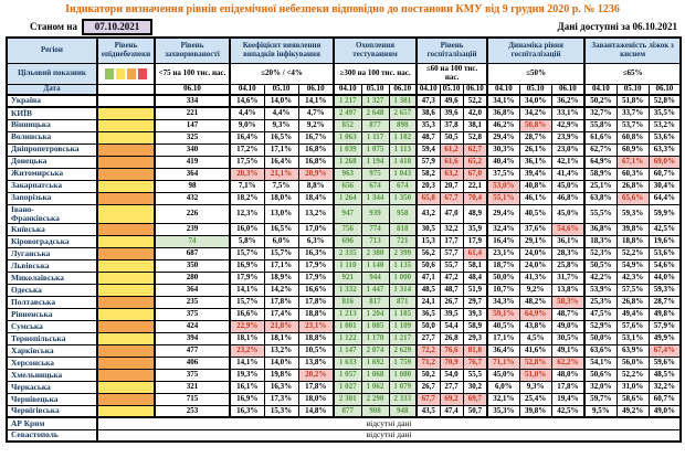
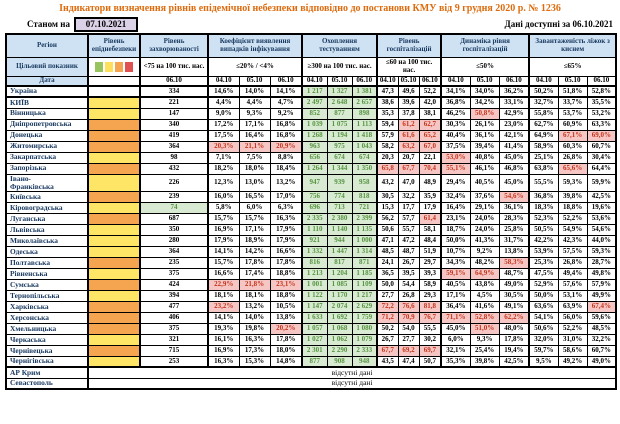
  Індикатори визначення рівнів епідемічної небезпеки відповідно до постанови КМУ від 9 грудня 2020 р. № 1236
  Станом на
  07.10.2021
  Дані доступні за 06.10.2021
  Регіон	Рівень епіднебезпеки	Рівень захворюваності	Коефіцієнт виявлення випадків інфікування	Охоплення тестуванням	Рівень госпіталізацій	Динаміка рівня госпіталізацій	Завантаженість ліжок з киснем
  Цільовий показник		<75 на 100 тис. нас.	≤20% / <4%	≥300 на 100 тис. нас.	≤60 на 100 тис. нас.	≤50%	≤65%
  Дата		06.10	04.10	05.10	06.10	04.10	05.10	06.10	04.10	05.10	06.10	04.10	05.10	06.10	04.10	05.10	06.10
  Україна		334	14,6%	14,0%	14,1%	1 217	1 327	1 381	47,3	49,6	52,2	34,1%	34,0%	36,2%	50,2%	51,8%	52,8%
  КИЇВ		221	4,4%	4,4%	4,7%	2 497	2 648	2 657	38,6	39,6	42,0	36,8%	34,2%	33,1%	32,7%	33,7%	35,5%
  Вінницька		147	9,0%	9,3%	9,2%	852	877	898	35,3	37,8	38,1	46,2%	50,8%	42,9%	55,8%	53,7%	53,2%
- Волинська		325	16,4%	16,5%	16,7%	1 063	1 117	1 182	48,7	50,5	52,8	29,4%	28,7%	23,9%	61,6%	60,8%	53,6%
  Дніпропетровська		340	17,2%	17,1%	16,8%	1 039	1 075	1 113	59,4	61,2	62,7	30,3%	26,1%	23,0%	62,7%	60,9%	63,3%
  Донецька		419	17,5%	16,4%	16,8%	1 268	1 194	1 418	57,9	61,6	65,2	40,4%	36,1%	42,1%	64,9%	67,1%	69,0%
  Житомирська		364	20,3%	21,1%	20,9%	963	975	1 043	58,2	63,2	67,0	37,5%	39,4%	41,4%	58,9%	60,3%	60,7%
  Закарпатська		98	7,1%	7,5%	8,8%	656	674	674	20,3	20,7	22,1	53,0%	40,8%	45,0%	25,1%	26,8%	30,4%
  Запорізька		432	18,2%	18,0%	18,4%	1 264	1 344	1 350	65,8	67,7	70,4	55,1%	46,1%	46,8%	63,8%	65,6%	64,4%
  Івано- Франківська		226	12,3%	13,0%	13,2%	947	939	958	43,2	47,0	48,9	29,4%	40,5%	45,0%	55,5%	59,3%	59,9%
  Київська		239	16,0%	16,5%	17,0%	756	774	818	30,5	32,2	35,9	32,4%	37,6%	54,6%	36,8%	39,8%	42,5%
  Кіровоградська		74	5,8%	6,0%	6,3%	696	713	721	15,3	17,7	17,9	16,4%	29,1%	36,1%	18,3%	18,8%	19,6%
  Луганська		687	15,7%	15,7%	16,3%	2 335	2 380	2 399	56,2	57,7	61,4	23,1%	24,0%	28,3%	52,3%	52,2%	53,6%
  Львівська		350	16,9%	17,1%	17,9%	1 110	1 140	1 135	50,6	55,7	58,1	18,7%	24,0%	25,8%	50,5%	54,9%	54,6%
  Миколаївська		280	17,9%	18,9%	17,9%	921	944	1 000	47,1	47,2	48,4	50,0%	41,3%	31,7%	42,2%	42,3%	44,0%
  Одеська		364	14,1%	14,2%	16,6%	1 332	1 447	1 314	48,5	48,7	51,9	10,7%	9,2%	13,8%	53,9%	57,5%	59,3%
  Полтавська		235	15,7%	17,8%	17,8%	816	817	871	24,1	26,7	29,7	34,3%	48,2%	58,3%	25,3%	26,8%	28,7%
  Рівненська		375	16,6%	17,4%	18,8%	1 213	1 204	1 185	36,5	39,5	39,3	59,1%	64,9%	48,7%	47,5%	49,4%	49,8%
  Сумська		424	22,9%	21,8%	23,1%	1 001	1 085	1 109	50,0	54,4	58,9	40,5%	43,8%	49,0%	52,9%	57,6%	57,9%
  Тернопільська		394	18,1%	18,1%	18,8%	1 122	1 170	1 217	27,7	26,8	29,3	17,1%	4,5%	30,5%	50,0%	53,1%	49,9%
  Харківська		477	23,2%	13,2%	10,5%	1 147	2 074	2 629	72,2	76,6	81,8	36,4%	41,6%	49,1%	63,6%	63,9%	67,4%
  Херсонська		406	14,1%	14,0%	13,8%	1 633	1 692	1 759	71,2	70,9	76,7	71,1%	52,8%	62,2%	54,1%	56,0%	59,6%
  Хмельницька		375	19,3%	19,8%	20,2%	1 057	1 068	1 080	50,2	54,0	55,5	45,0%	51,0%	48,0%	50,6%	52,2%	48,5%
  Черкаська		321	16,1%	16,3%	17,8%	1 027	1 062	1 079	26,7	27,7	30,2	6,0%	9,3%	17,8%	32,0%	31,0%	32,2%
  Чернівецька		715	16,9%	17,3%	18,0%	2 301	2 290	2 333	67,7	69,2	69,7	32,1%	25,4%	19,4%	59,7%	58,6%	60,7%
  Чернігівська		253	16,3%	15,3%	14,8%	877	908	948	43,5	47,4	50,7	35,3%	39,8%	42,5%	9,5%	49,2%	49,0%
  АР Крим	відсутні дані
  Севастополь	відсутні дані
